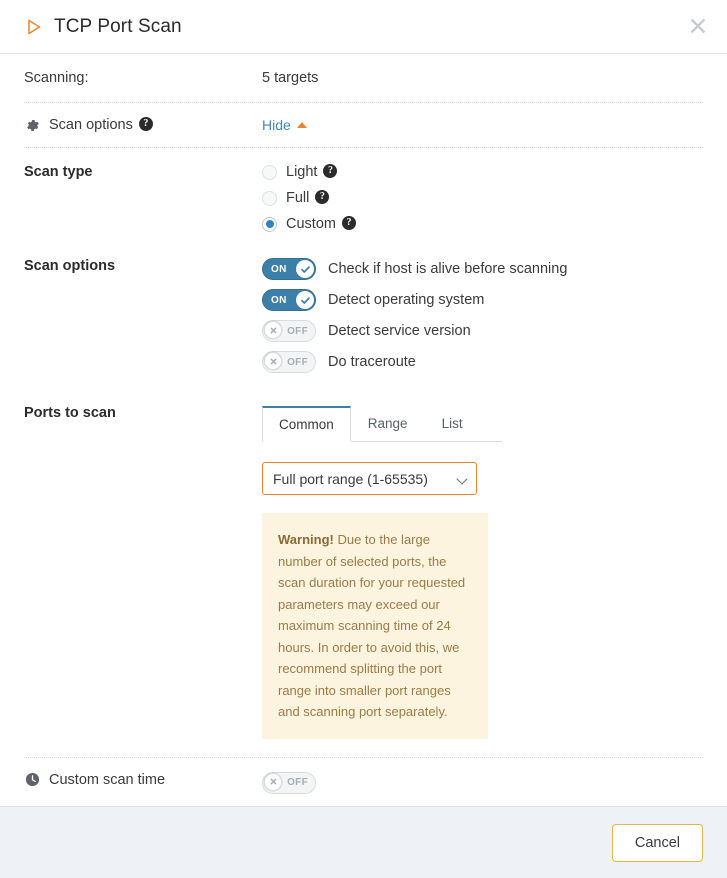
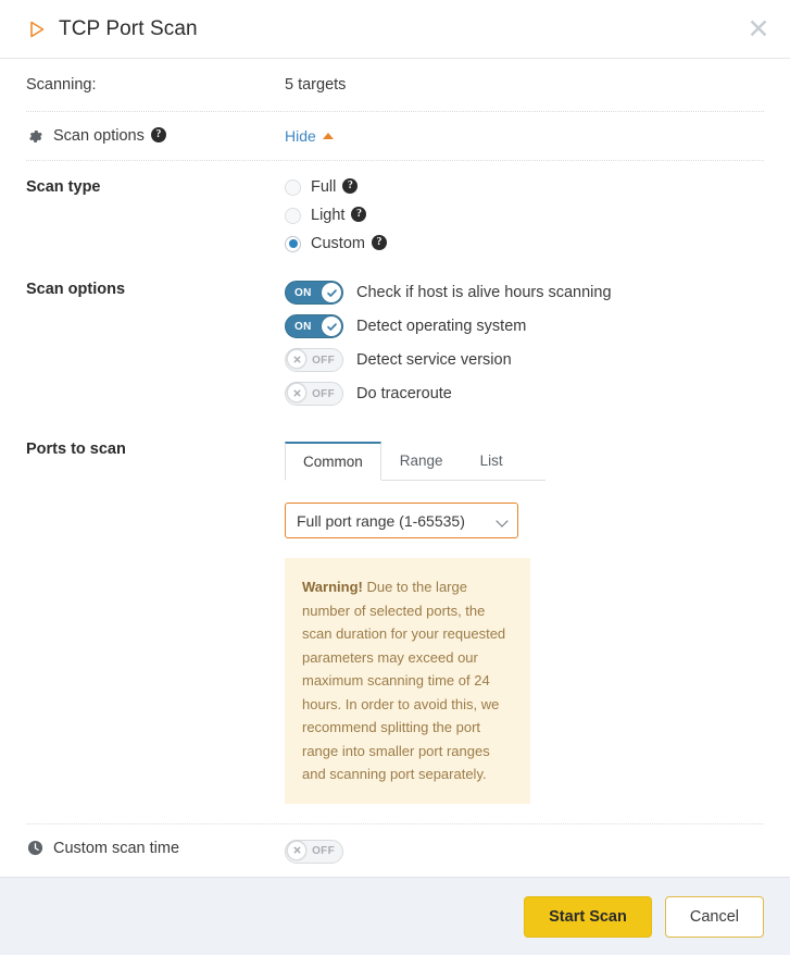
  TCP Port Scan
  ✕
  Scanning:
  5 targets
  Scan options
  ?
  Hide
  Scan type
- Light
+ Full
  ?
- Full
+ Light
  ?
  Custom
  ?
  Scan options
  ON
- Check if host is alive before scanning
+ Check if host is alive hours scanning
  ON
  Detect operating system
  OFF
  Detect service version
  OFF
  Do traceroute
  Ports to scan
  Common
  Range
  List
  Full port range (1-65535)
  Warning! Due to the large number of selected ports, the scan duration for your requested parameters may exceed our maximum scanning time of 24 hours. In order to avoid this, we recommend splitting the port range into smaller port ranges and scanning port separately.
  Custom scan time
  OFF
+ Start Scan
  Cancel
